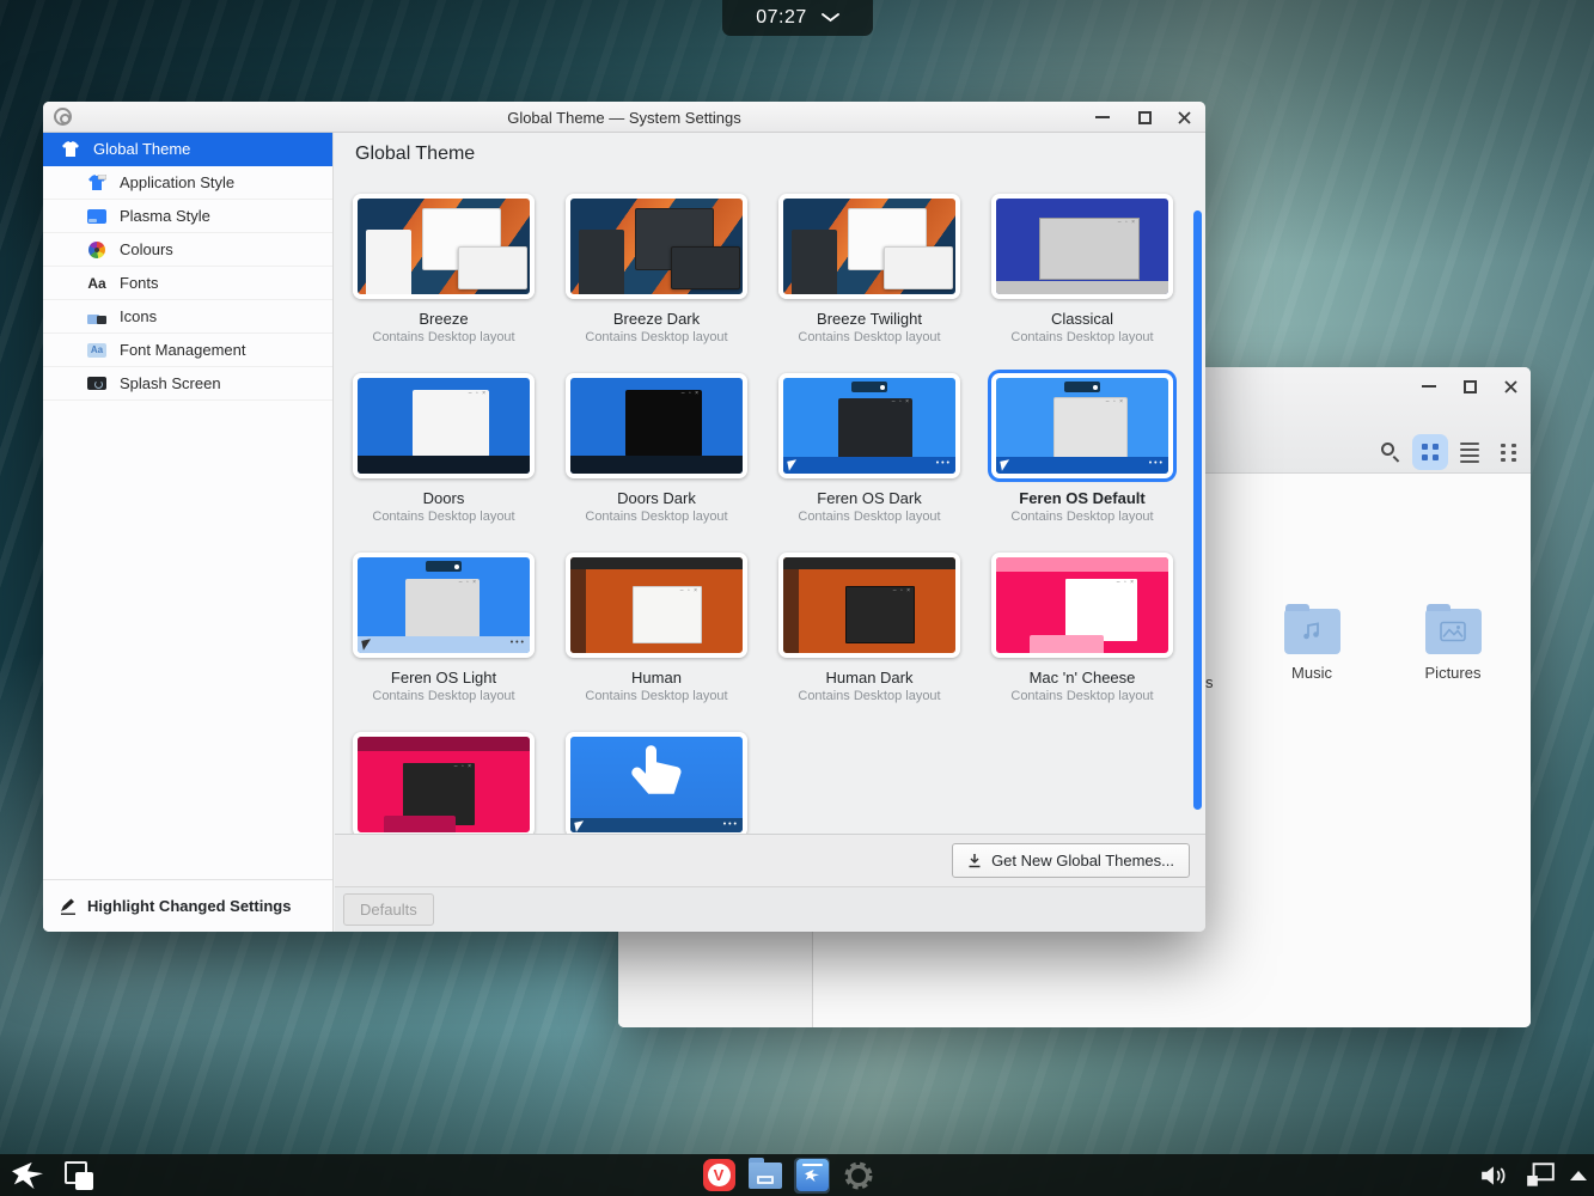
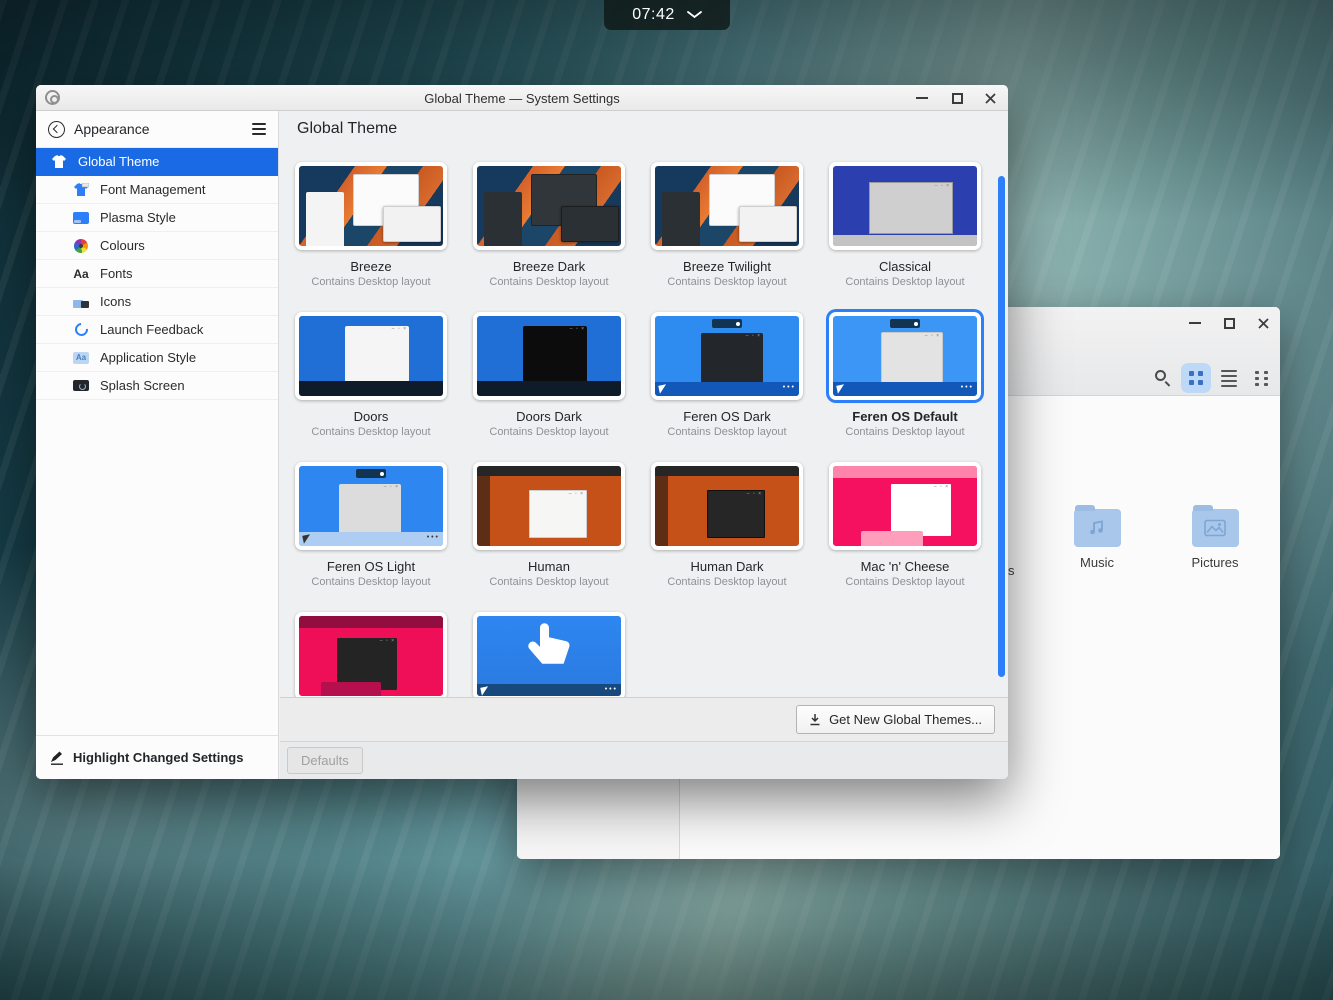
- 07:27
+ 07:42
  s
  Music
  Pictures
  Global Theme — System Settings
+ Appearance
  Global Theme
- Application Style
+ Font Management
  Plasma Style
  Colours
  Aa
  Fonts
  Icons
+ Launch Feedback
  Aa
- Font Management
+ Application Style
  Splash Screen
  Highlight Changed Settings
  Global Theme
  Breeze
  Contains Desktop layout
  Breeze Dark
  Contains Desktop layout
  Breeze Twilight
  Contains Desktop layout
  Classical
  Contains Desktop layout
  Doors
  Contains Desktop layout
  Doors Dark
  Contains Desktop layout
  Feren OS Dark
  Contains Desktop layout
  Feren OS Default
  Contains Desktop layout
  Feren OS Light
  Contains Desktop layout
  Human
  Contains Desktop layout
  Human Dark
  Contains Desktop layout
  Mac 'n' Cheese
  Contains Desktop layout
  Get New Global Themes...
  Defaults
- V
